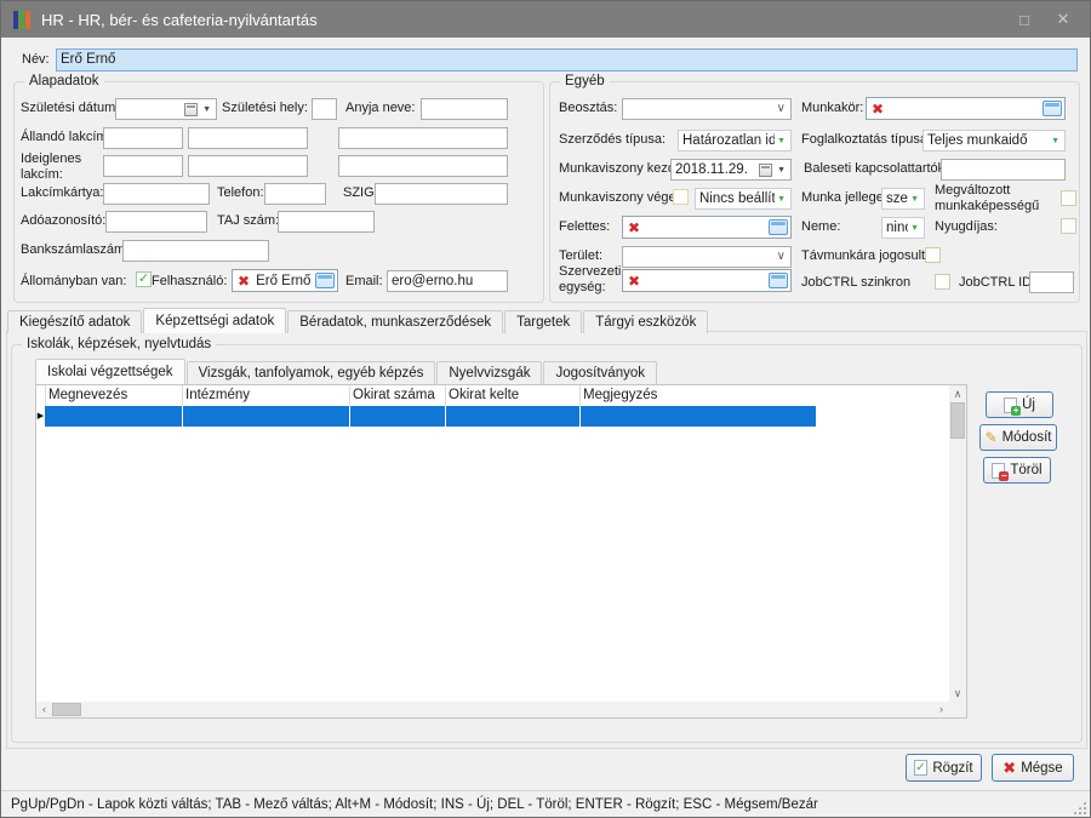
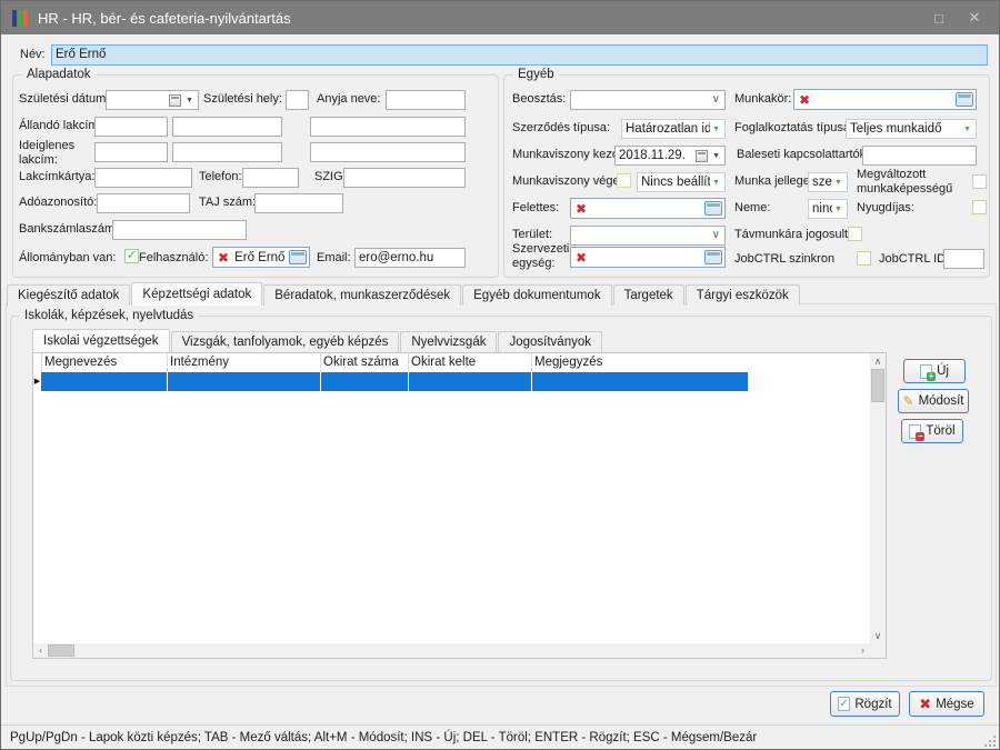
  HR - HR, bér- és cafeteria-nyilvántartás
  □
  ✕
  Név:
  Erő Ernő
  Alapadatok
  Születési dátum
  Születési hely:
  Anyja neve:
  Állandó lakcím
  Ideiglenes lakcím:
  Lakcímkártya:
  Telefon:
  SZIG
  Adóazonosító:
  TAJ szám
  Bankszámlaszám
  Állományban van:
  ✓
  Felhasználó:
  ✖
  Erő Ernő
  Email:
  ero@erno.hu
  Egyéb
  Beosztás:
  ∨
  Munkakör:
  ✖
  Szerződés típusa:
  Határozatlan id
  Foglalkoztatás típus
  Teljes munkaidő
  Munkaviszony kez
  2018.11.29.
  Baleseti kapcsolattartó
  Munkaviszony vég
  Nincs beállít
  Munka jellege
  Megváltozott munkaképességű
  Felettes:
  ✖
  Neme:
  nin
  Nyugdíjas:
  Terület:
  ∨
  Távmunkára jogosult
  Szervezeti egység:
  ✖
  JobCTRL szinkron
  JobCTRL ID
  Kiegészítő adatok
  Képzettségi adatok
  Béradatok, munkaszerződések
+ Egyéb dokumentumok
  Targetek
  Tárgyi eszközök
  Iskolák, képzések, nyelvtudás
  Iskolai végzettségek
  Vizsgák, tanfolyamok, egyéb képzés
  Nyelvvizsgák
  Jogosítványok
  Megnevezés
  Intézmény
  Okirat száma
  Okirat kelte
  Megjegyzés
  ∧
  ∨
  ‹
  ›
  +
  Új
  ✎
  Módosít
  −
  Töröl
  ✓
  Rögzít
  ✖
  Mégse
- PgUp/PgDn - Lapok közti váltás; TAB - Mező váltás; Alt+M - Módosít; INS - Új; DEL - Töröl; ENTER - Rögzít; ESC - Mégsem/Bezár
+ PgUp/PgDn - Lapok közti képzés; TAB - Mező váltás; Alt+M - Módosít; INS - Új; DEL - Töröl; ENTER - Rögzít; ESC - Mégsem/Bezár
